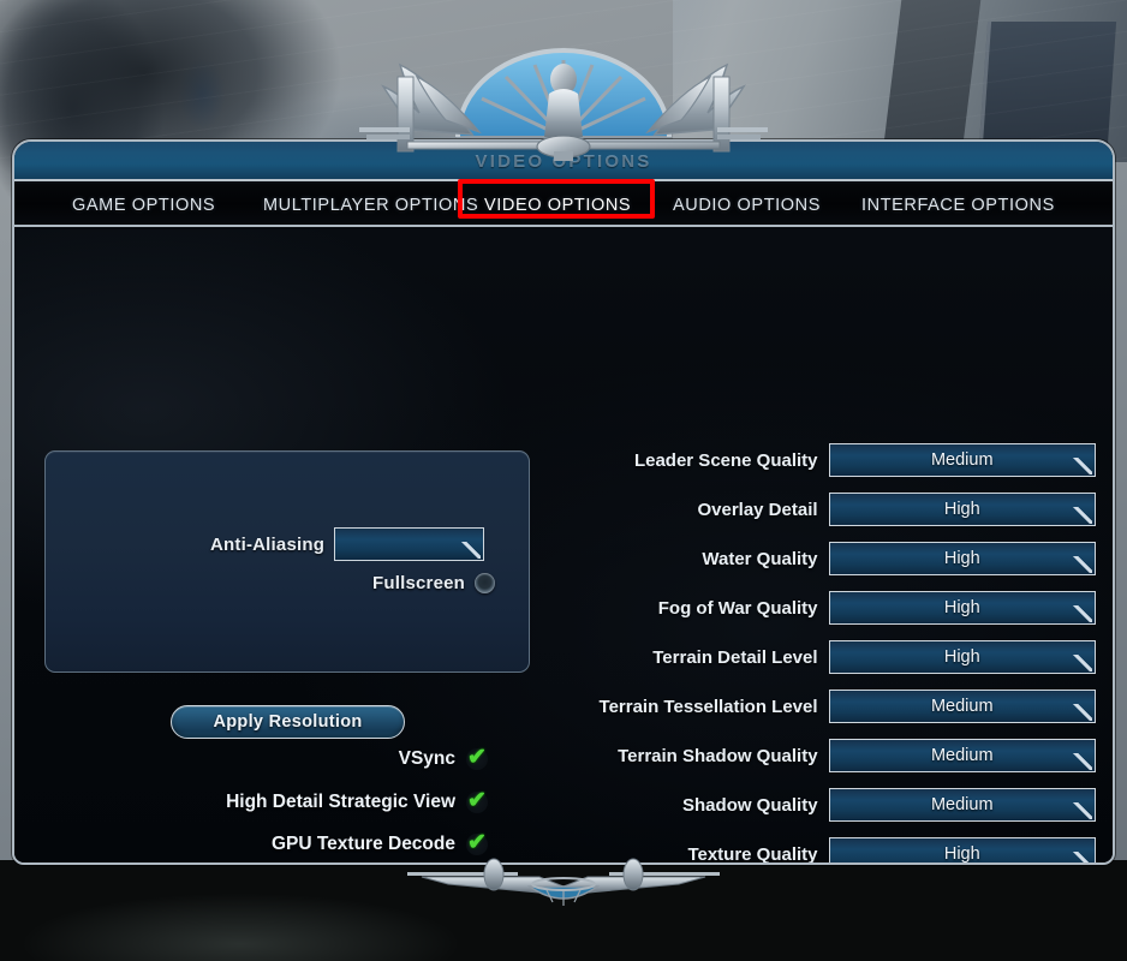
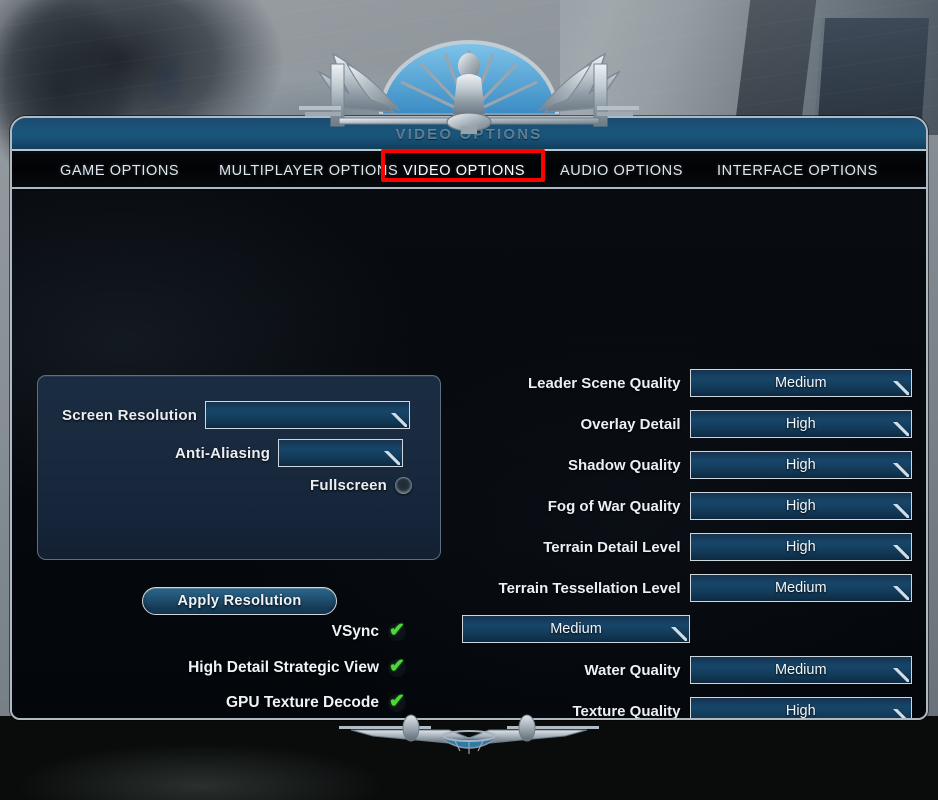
  VIDEO OPTIONS
  GAME OPTIONS
  MULTIPLAYER OPTIONS
  VIDEO OPTIONS
  AUDIO OPTIONS
  INTERFACE OPTIONS
+ Screen Resolution
  Anti-Aliasing
  Fullscreen
  Apply Resolution
  VSync
  ✔
  High Detail Strategic View
  ✔
  GPU Texture Decode
  ✔
  Leader Scene Quality
  Medium
  Overlay Detail
  High
- Water Quality
+ Shadow Quality
  High
  Fog of War Quality
  High
  Terrain Detail Level
  High
  Terrain Tessellation Level
  Medium
- Terrain Shadow Quality
  Medium
- Shadow Quality
+ Water Quality
  Medium
  Texture Quality
  High
